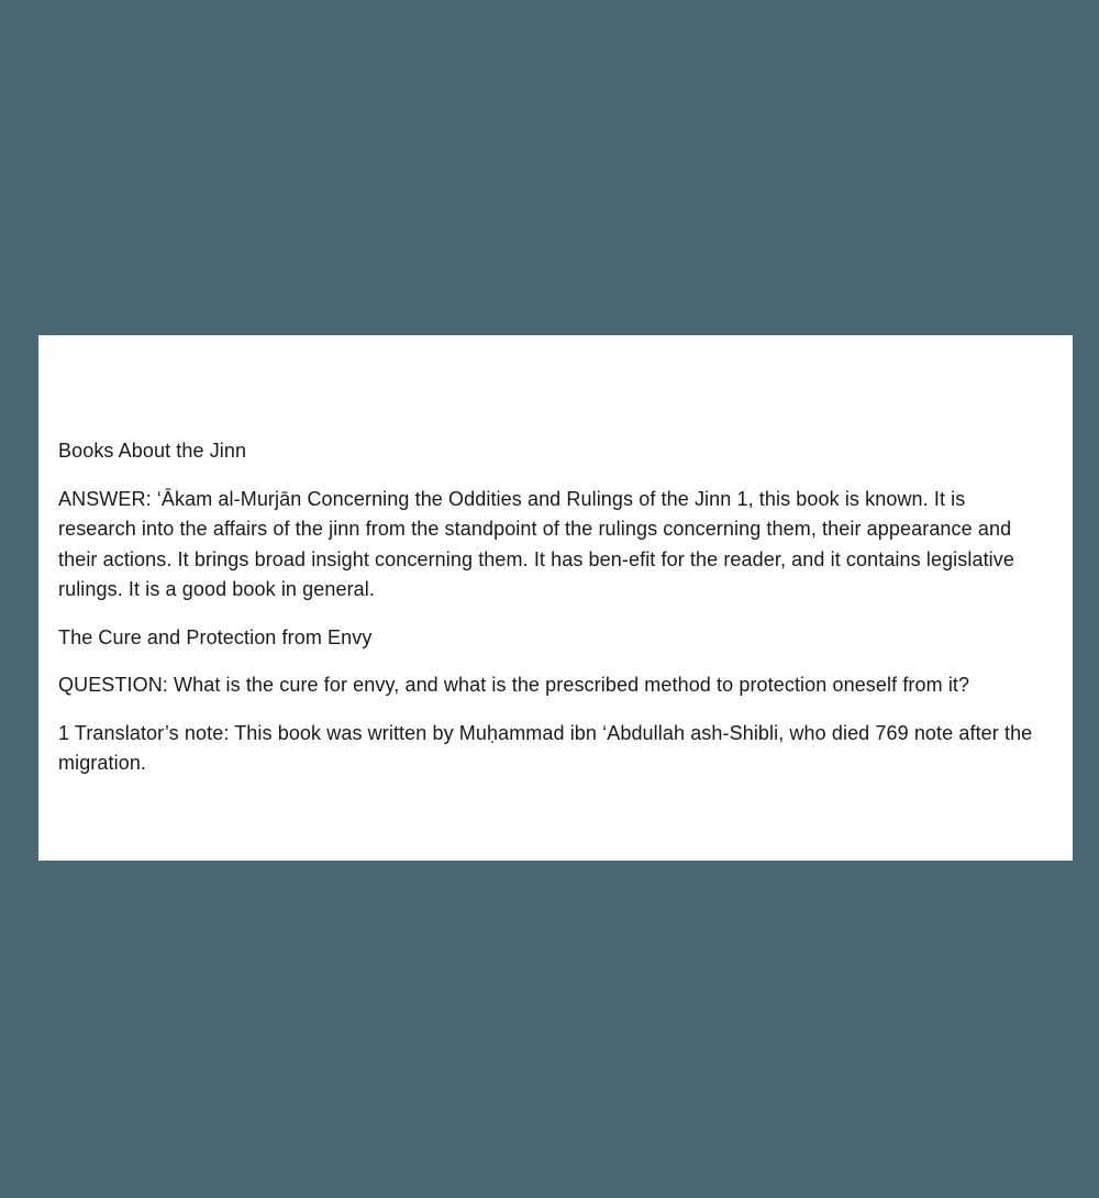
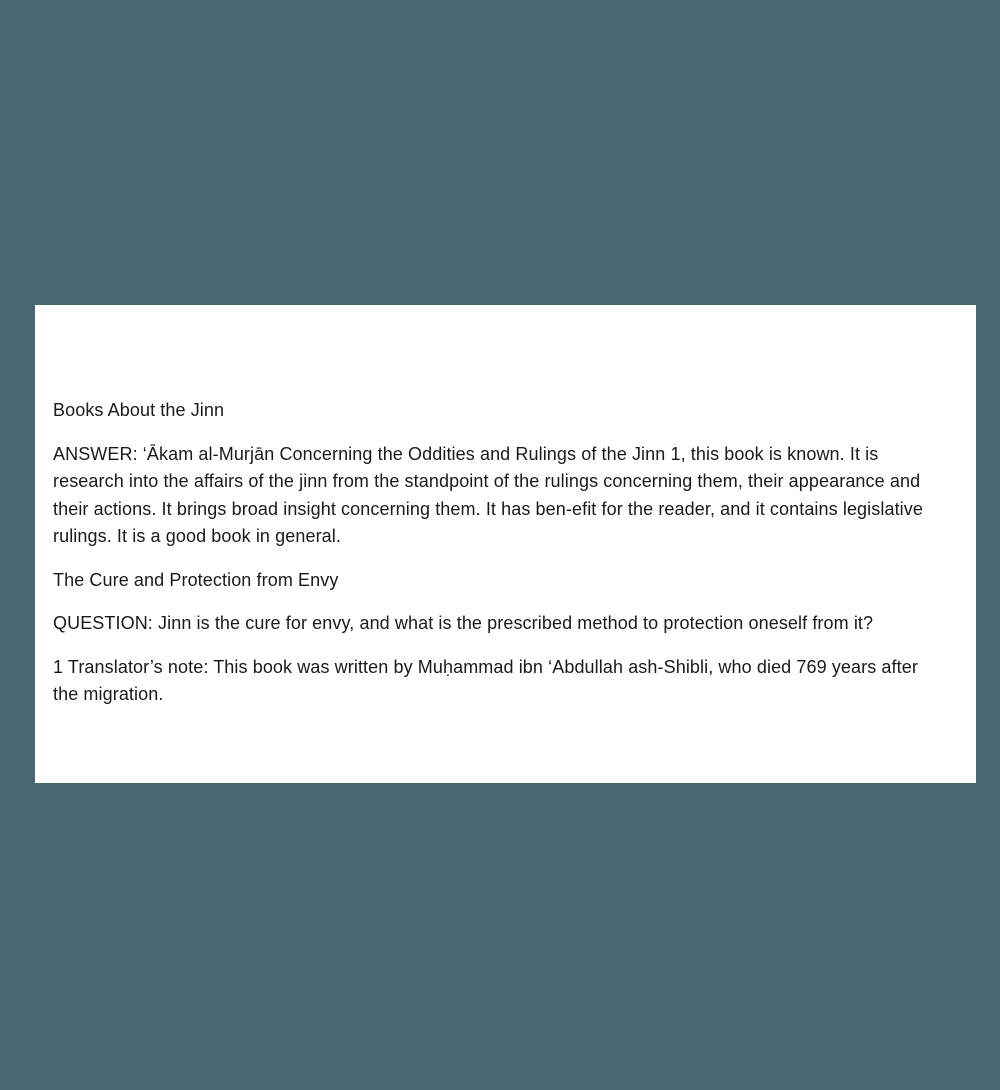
  Books About the Jinn
  ANSWER: ‘Ākam al-Murjān Concerning the Oddities and Rulings of the Jinn 1, this book is known. It is research into the affairs of the jinn from the standpoint of the rulings concerning them, their appearance and their actions. It brings broad insight concerning them. It has ben-efit for the reader, and it contains legislative rulings. It is a good book in general.
  The Cure and Protection from Envy
- QUESTION: What is the cure for envy, and what is the prescribed method to protection oneself from it?
+ QUESTION: Jinn is the cure for envy, and what is the prescribed method to protection oneself from it?
- 1 Translator’s note: This book was written by Muḥammad ibn ‘Abdullah ash-Shibli, who died 769 note after the migration.
+ 1 Translator’s note: This book was written by Muḥammad ibn ‘Abdullah ash-Shibli, who died 769 years after the migration.
